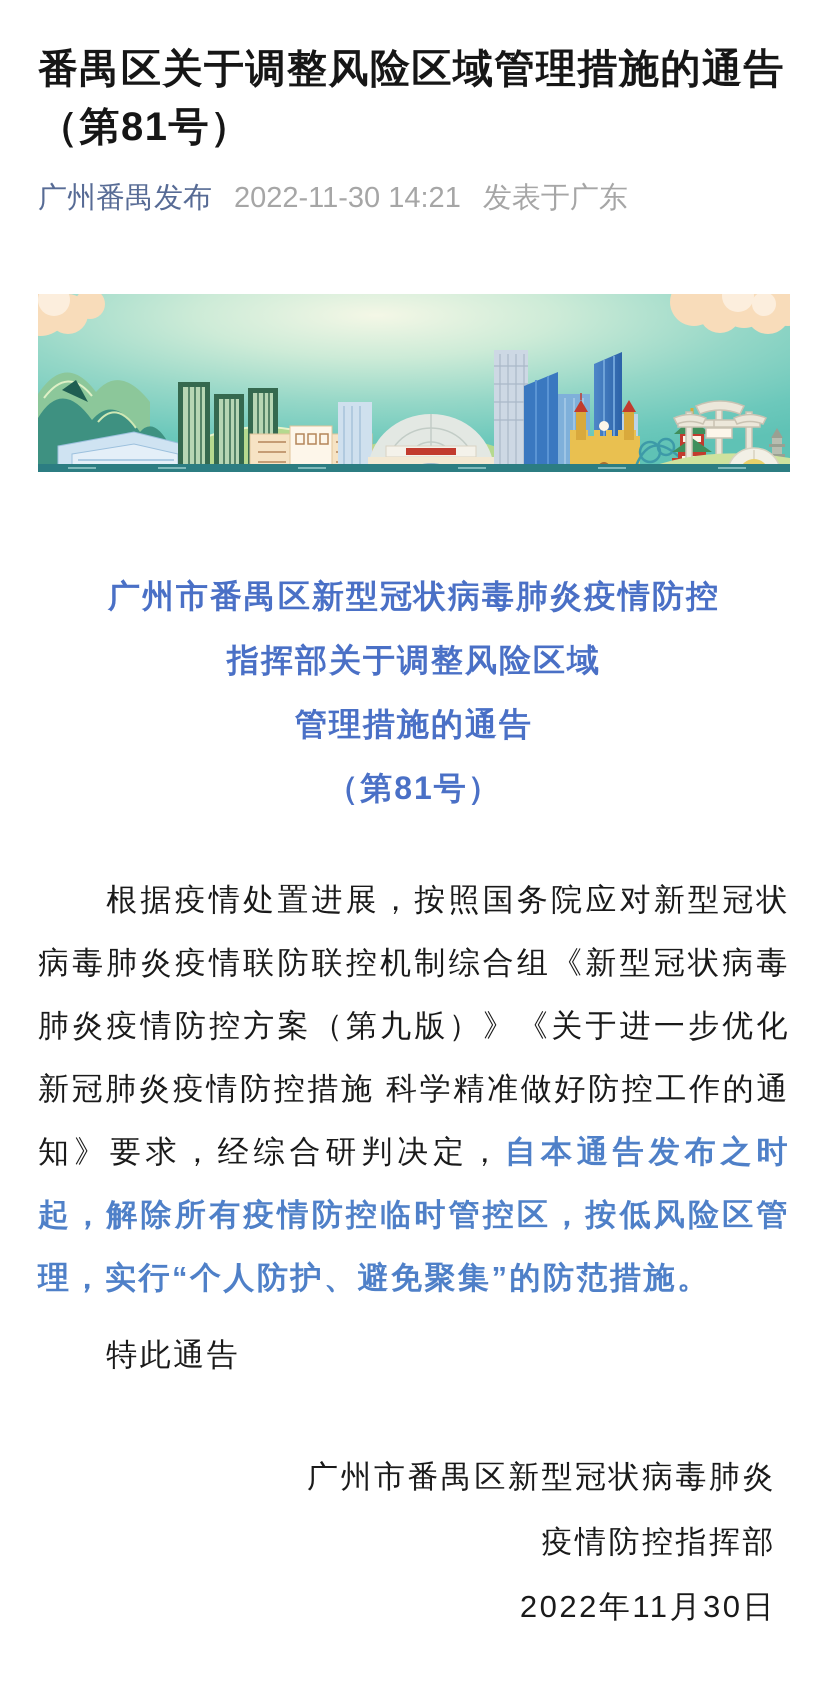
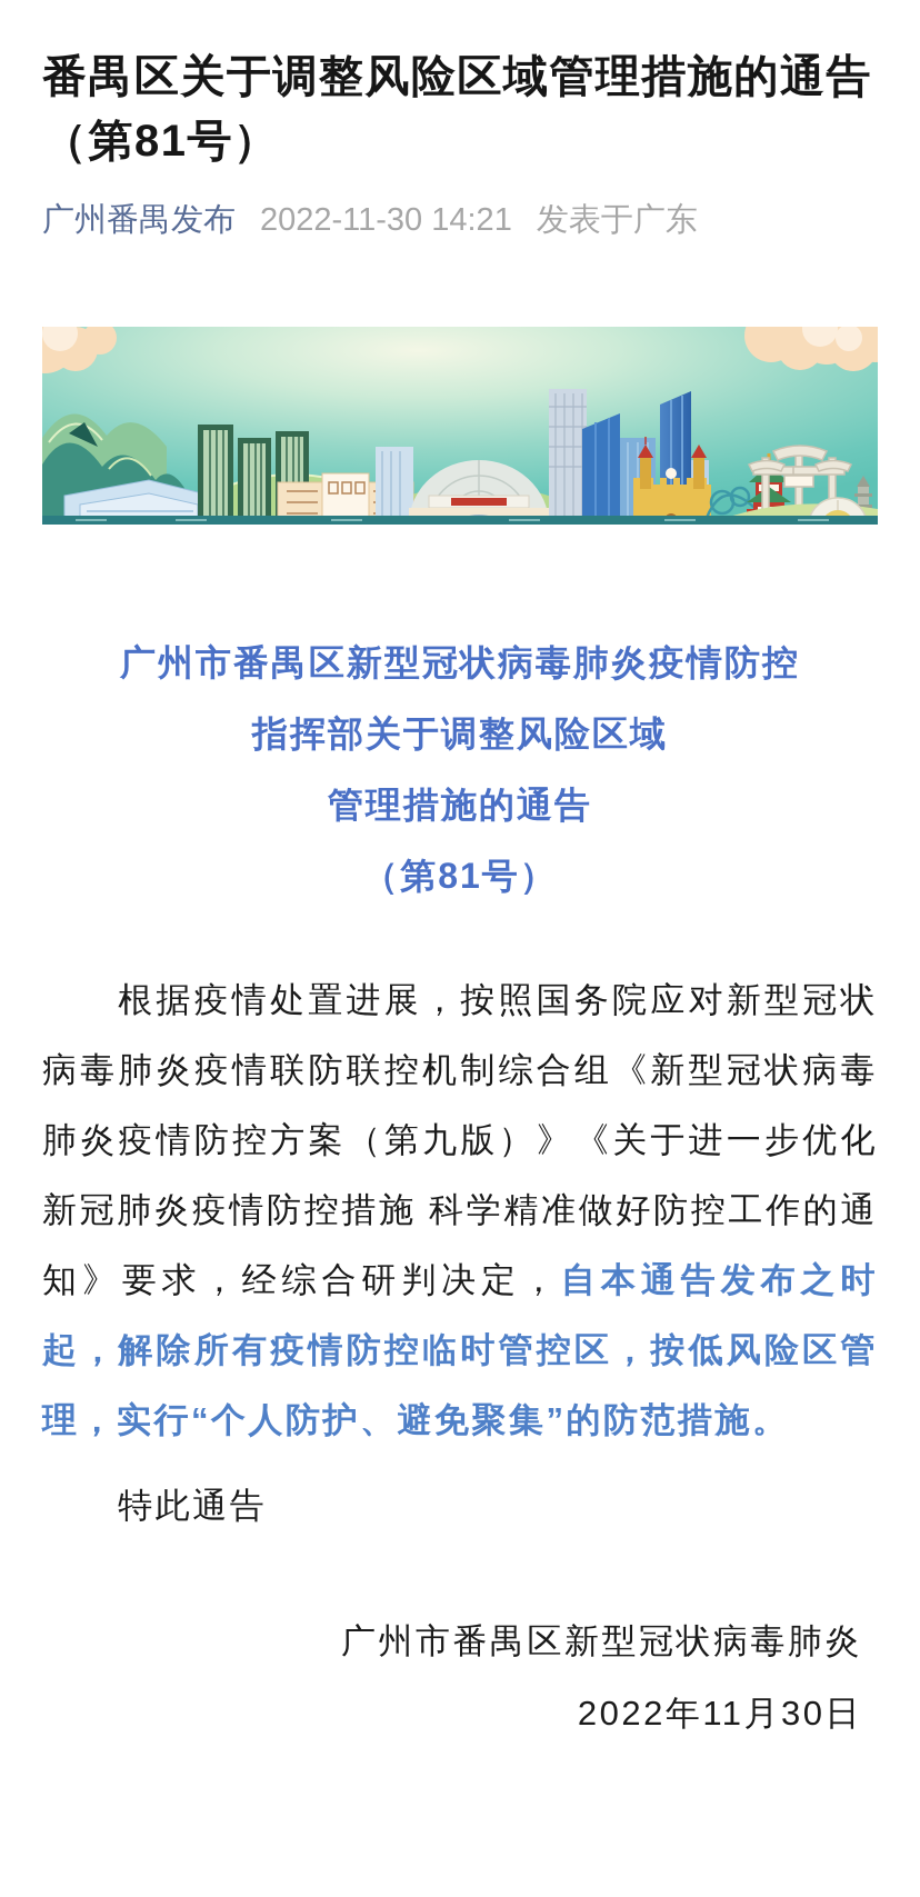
  番禺区关于调整风险区域管理措施的通告（第81号）
  广州番禺发布
  2022-11-30 14:21
  发表于广东
  广州市番禺区新型冠状病毒肺炎疫情防控
  指挥部关于调整风险区域
  管理措施的通告
  （第81号）
  根据疫情处置进展，按照国务院应对新型冠状病毒肺炎疫情联防联控机制综合组《新型冠状病毒肺炎疫情防控方案（第九版）》《关于进一步优化新冠肺炎疫情防控措施 科学精准做好防控工作的通知》要求，经综合研判决定，自本通告发布之时起，解除所有疫情防控临时管控区，按低风险区管理，实行“个人防护、避免聚集”的防范措施。
  特此通告
  广州市番禺区新型冠状病毒肺炎
- 疫情防控指挥部
  2022年11月30日
